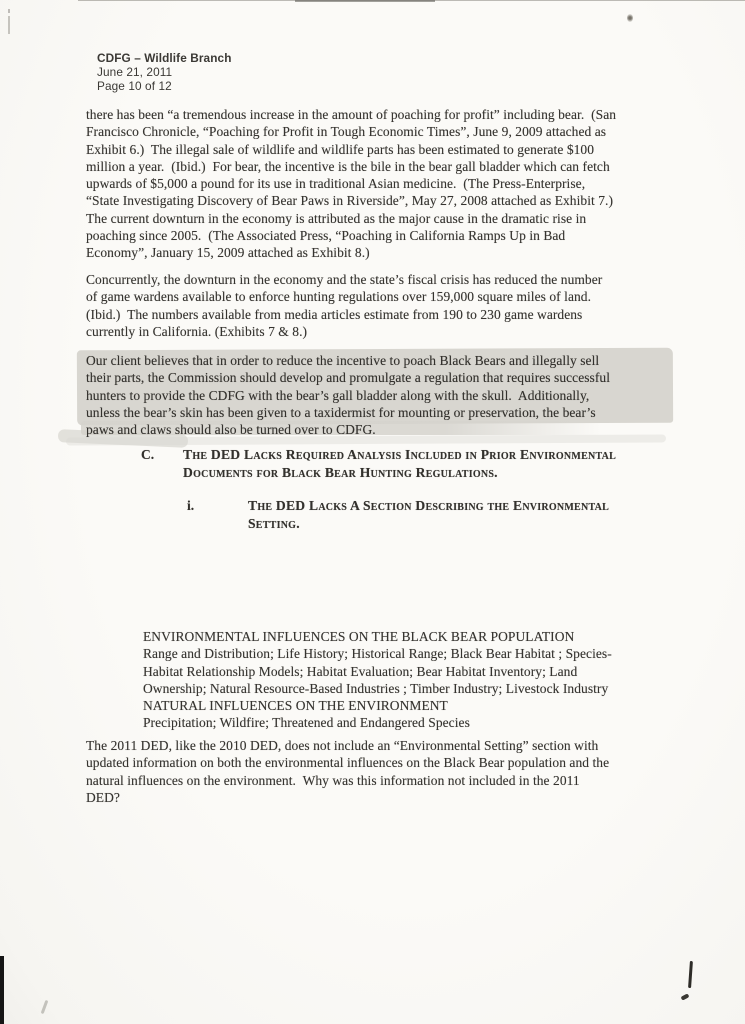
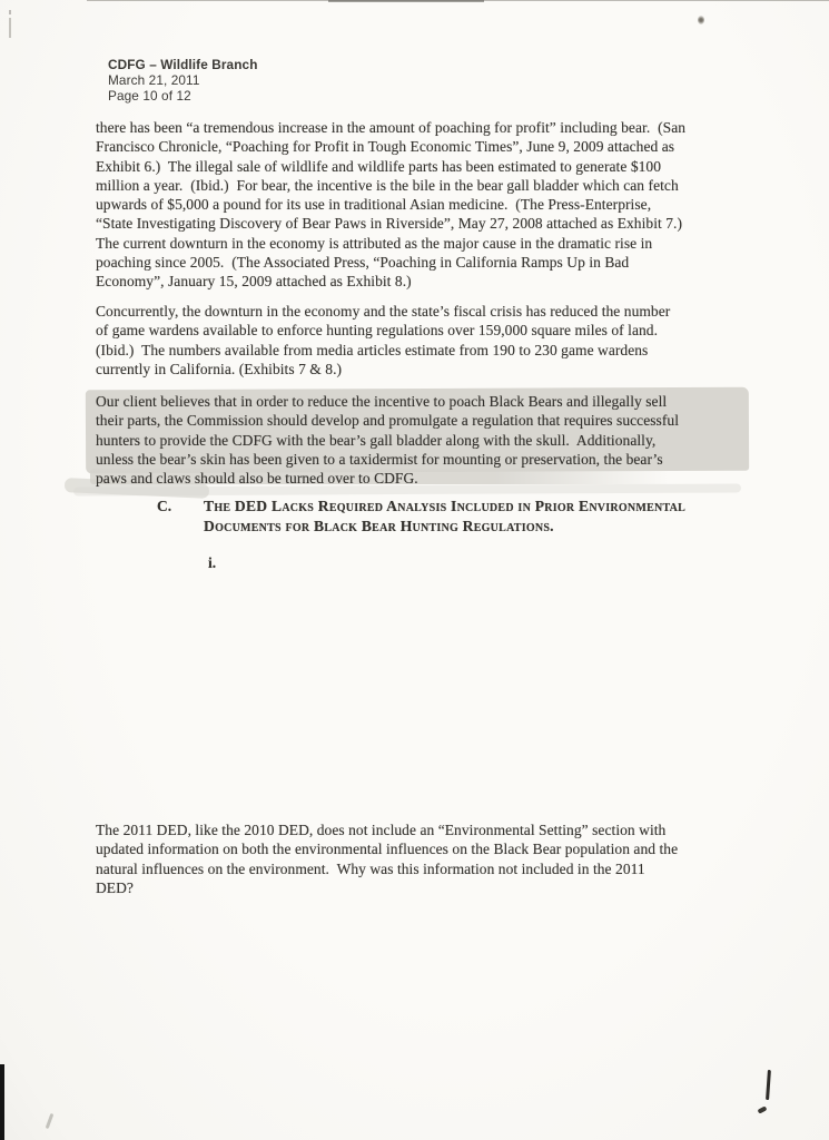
  CDFG – Wildlife Branch
- June 21, 2011
+ March 21, 2011
  Page 10 of 12
  there has been “a tremendous increase in the amount of poaching for profit” including bear. (San
  Francisco Chronicle, “Poaching for Profit in Tough Economic Times”, June 9, 2009 attached as
  Exhibit 6.) The illegal sale of wildlife and wildlife parts has been estimated to generate $100
  million a year. (Ibid.) For bear, the incentive is the bile in the bear gall bladder which can fetch
  upwards of $5,000 a pound for its use in traditional Asian medicine. (The Press-Enterprise,
  “State Investigating Discovery of Bear Paws in Riverside”, May 27, 2008 attached as Exhibit 7.)
  The current downturn in the economy is attributed as the major cause in the dramatic rise in
  poaching since 2005. (The Associated Press, “Poaching in California Ramps Up in Bad
  Economy”, January 15, 2009 attached as Exhibit 8.)
  Concurrently, the downturn in the economy and the state’s fiscal crisis has reduced the number
  of game wardens available to enforce hunting regulations over 159,000 square miles of land.
  (Ibid.) The numbers available from media articles estimate from 190 to 230 game wardens
  currently in California. (Exhibits 7 & 8.)
  Our client believes that in order to reduce the incentive to poach Black Bears and illegally sell
  their parts, the Commission should develop and promulgate a regulation that requires successful
  hunters to provide the CDFG with the bear’s gall bladder along with the skull. Additionally,
  unless the bear’s skin has been given to a taxidermist for mounting or preservation, the bear’s
  paws and claws should also be turned over to CDFG.
  C.
  The DED Lacks Required Analysis Included in Prior Environmental
  Documents for Black Bear Hunting Regulations.
  i.
- The DED Lacks A Section Describing the Environmental
- Setting.
- ENVIRONMENTAL INFLUENCES ON THE BLACK BEAR POPULATION
- Range and Distribution; Life History; Historical Range; Black Bear Habitat ; Species-
- Habitat Relationship Models; Habitat Evaluation; Bear Habitat Inventory; Land
- Ownership; Natural Resource-Based Industries ; Timber Industry; Livestock Industry
- NATURAL INFLUENCES ON THE ENVIRONMENT
- Precipitation; Wildfire; Threatened and Endangered Species
  The 2011 DED, like the 2010 DED, does not include an “Environmental Setting” section with
  updated information on both the environmental influences on the Black Bear population and the
  natural influences on the environment. Why was this information not included in the 2011
  DED?
